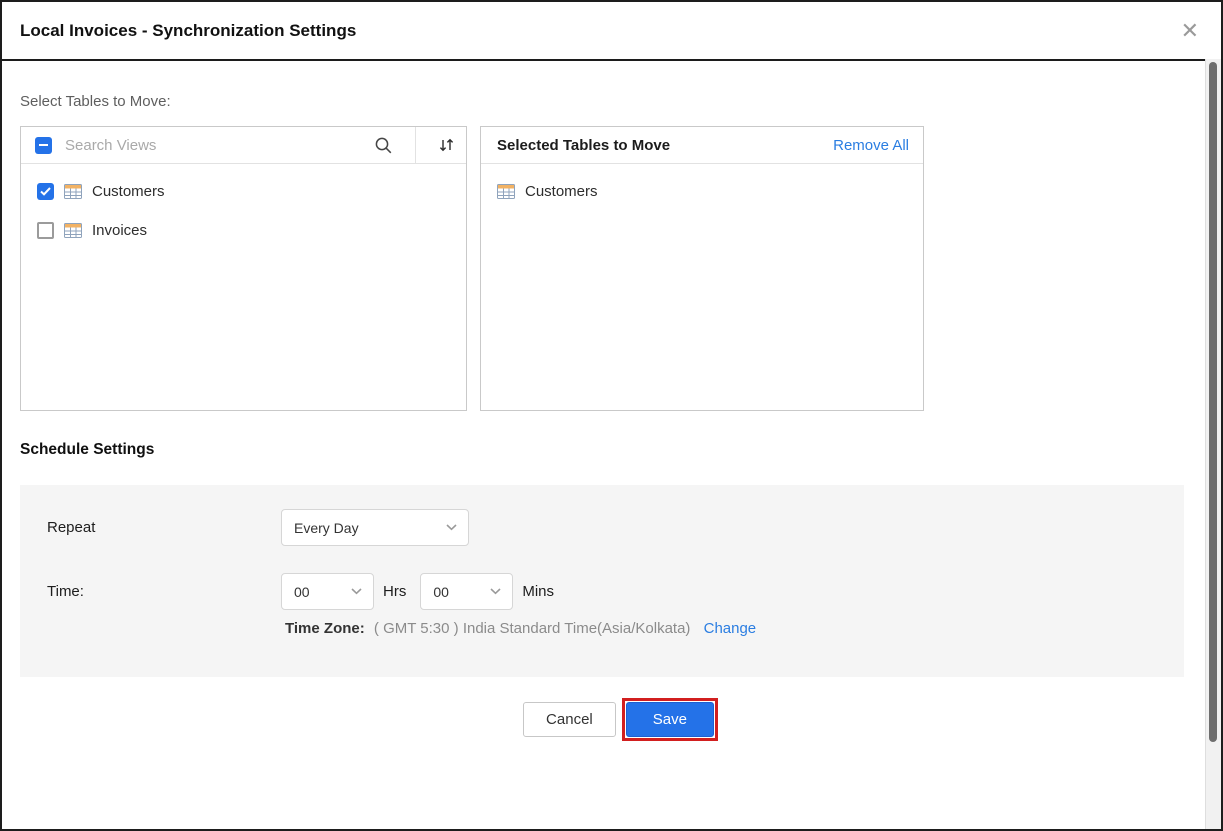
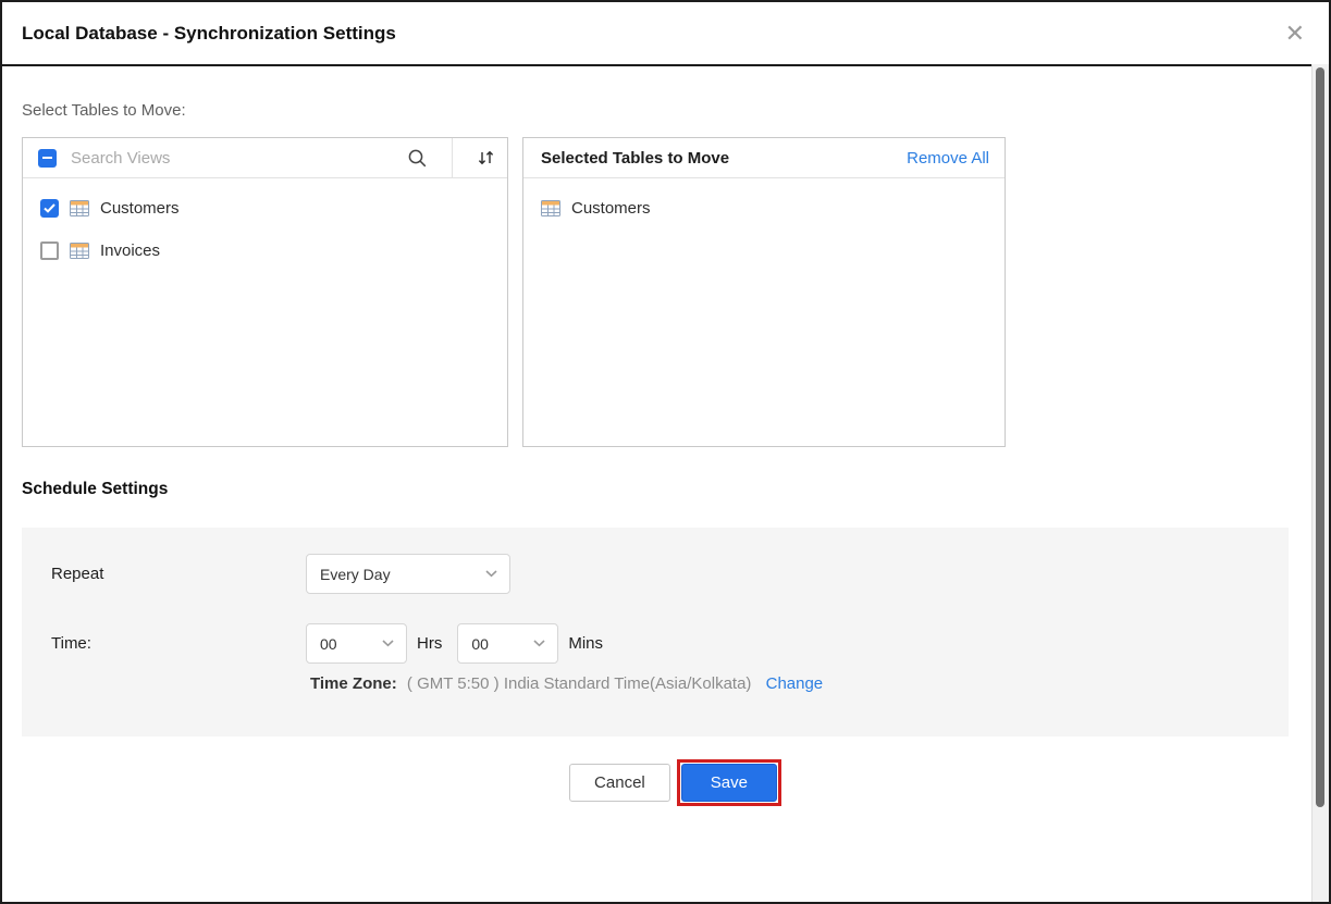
- Local Invoices - Synchronization Settings
+ Local Database - Synchronization Settings
  ✕
  Select Tables to Move:
  Search Views
  Customers
  Invoices
  Selected Tables to Move
  Remove All
  Customers
  Schedule Settings
  Repeat
  Every Day
  Time:
  00
  Hrs
  00
  Mins
- Time Zone: ( GMT 5:30 ) India Standard Time(Asia/Kolkata) Change
+ Time Zone: ( GMT 5:50 ) India Standard Time(Asia/Kolkata) Change
  Cancel
  Save
